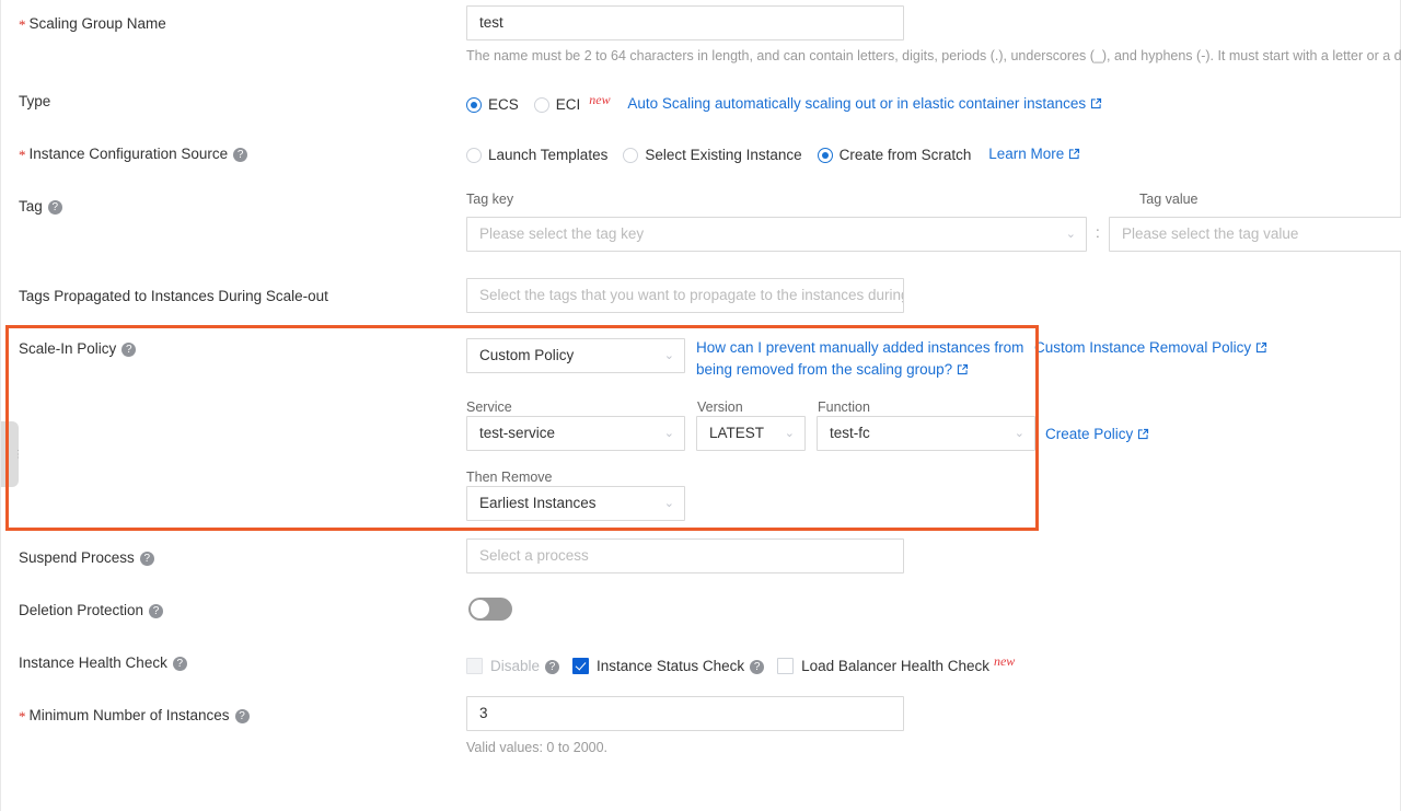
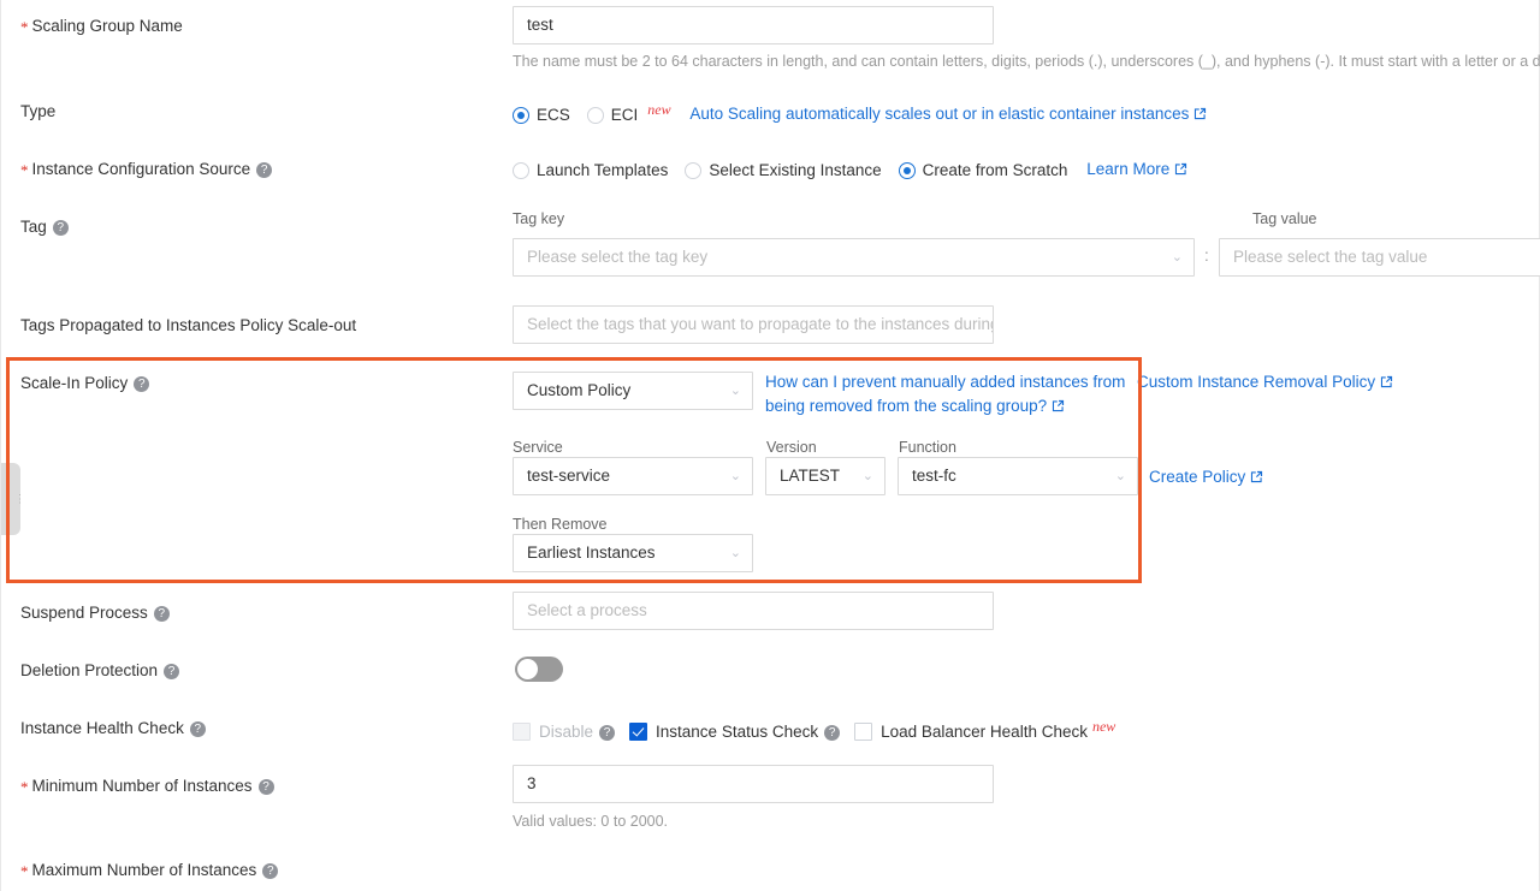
  ⋮⋮
  * Scaling Group Name
  test
  The name must be 2 to 64 characters in length, and can contain letters, digits, periods (.), underscores (_), and hyphens (-). It must start with a letter or a d
  Type
- ECS ECI new Auto Scaling automatically scaling out or in elastic container instances
+ ECS ECI new Auto Scaling automatically scales out or in elastic container instances
  * Instance Configuration Source ?
  Launch Templates Select Existing Instance Create from Scratch Learn More
  Tag ?
  Tag key
  Please select the tag key
  ⌄
  :
  Tag value
  Please select the tag value
- Tags Propagated to Instances During Scale-out
+ Tags Propagated to Instances Policy Scale-out
  Select the tags that you want to propagate to the instances durin
  Scale-In Policy ?
  Custom Policy
  ⌄
  How can I prevent manually added instances from being removed from the scaling group?
  Custom Instance Removal Policy
  Service
  test-service
  ⌄
  Version
  LATEST
  ⌄
  Function
  test-fc
  ⌄
  Create Policy
  Then Remove
  Earliest Instances
  ⌄
  Suspend Process ?
  Select a process
  Deletion Protection ?
  Instance Health Check ?
  Disable ? Instance Status Check ? Load Balancer Health Check new
  * Minimum Number of Instances ?
  3
  Valid values: 0 to 2000.
+ * Maximum Number of Instances ?
